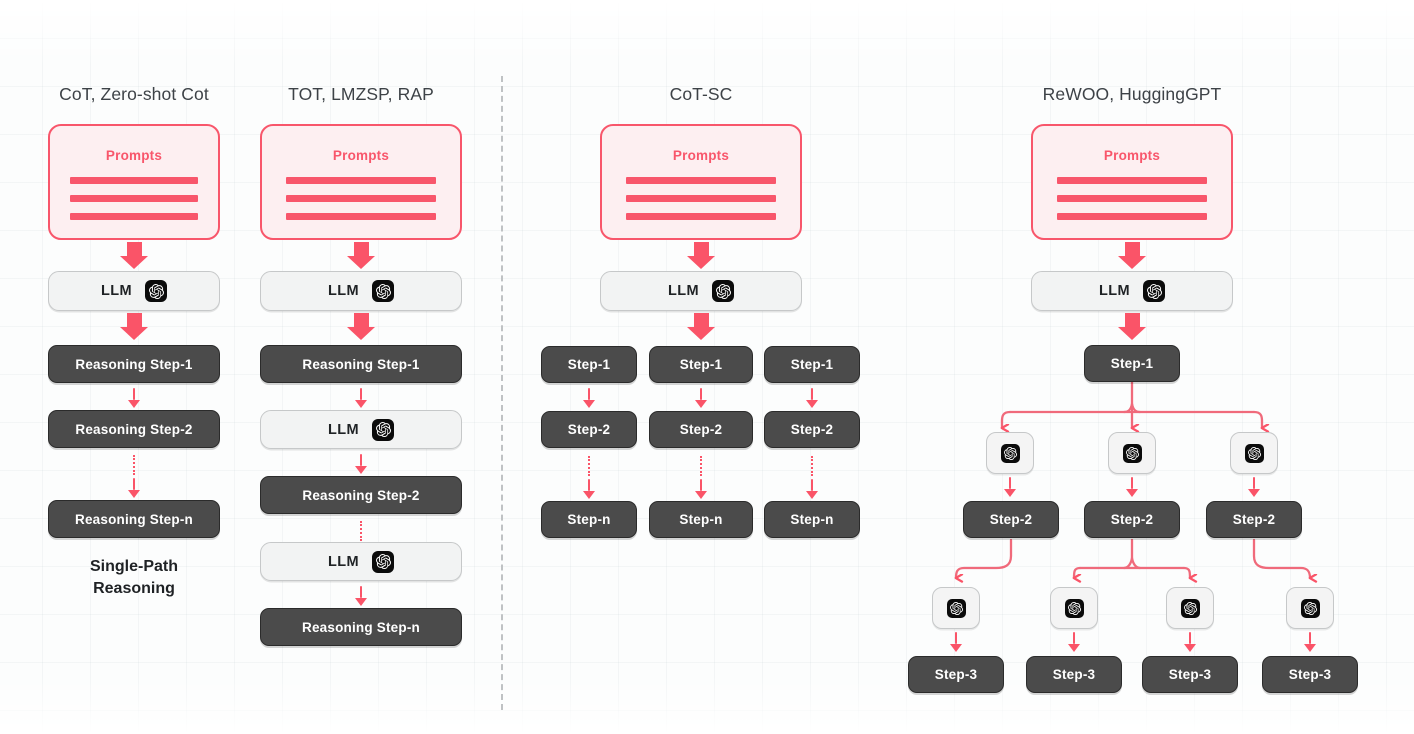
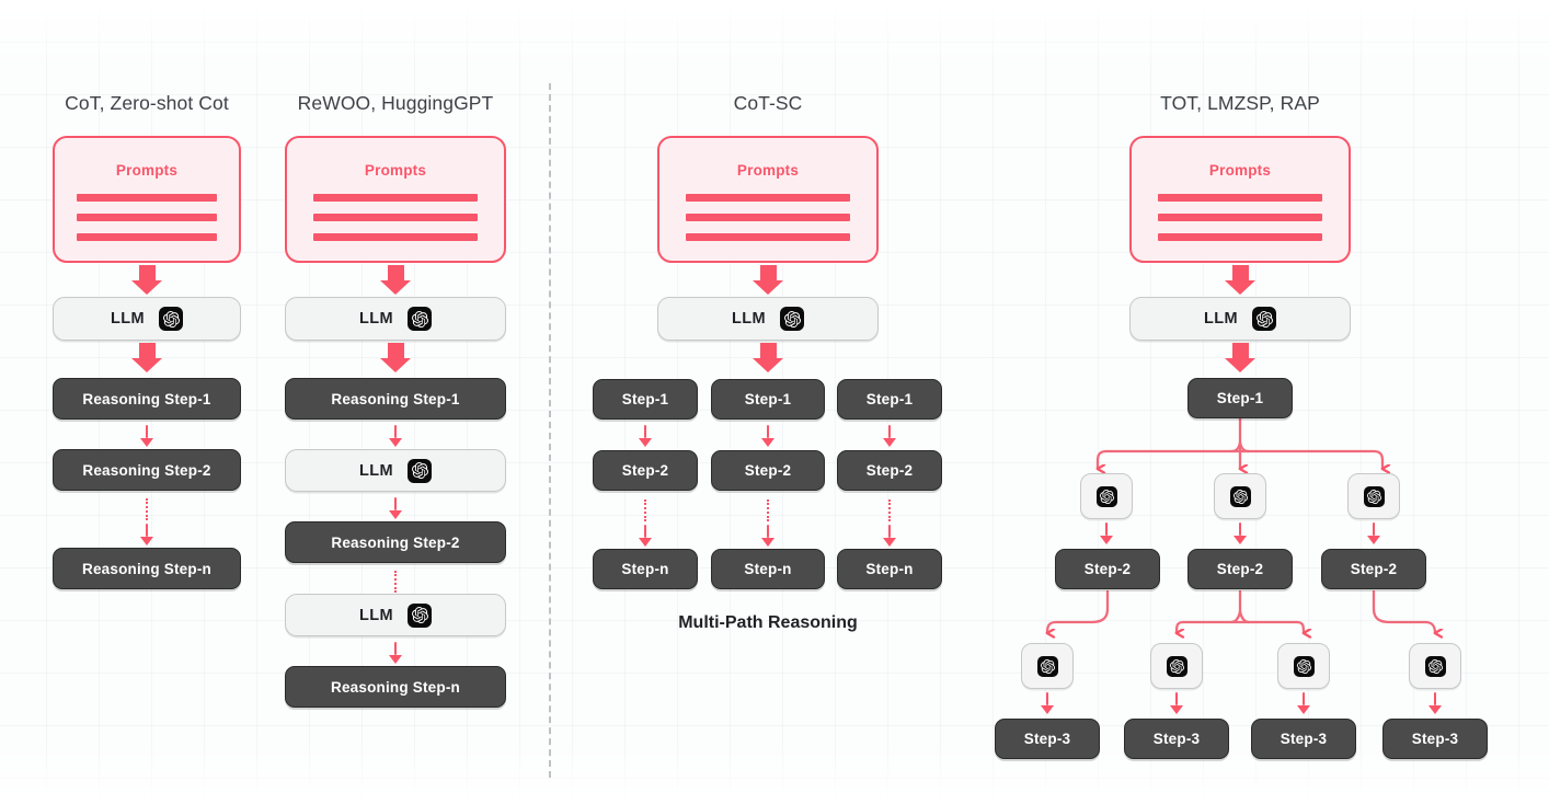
  CoT, Zero-shot Cot
  Prompts
  LLM
  Reasoning Step-1
  Reasoning Step-2
  Reasoning Step-n
- Single-Path
- Reasoning
- TOT, LMZSP, RAP
+ ReWOO, HuggingGPT
  Prompts
  LLM
  Reasoning Step-1
  LLM
  Reasoning Step-2
  LLM
  Reasoning Step-n
  CoT-SC
  Prompts
  LLM
  Step-1
  Step-2
  Step-n
  Step-1
  Step-2
  Step-n
  Step-1
  Step-2
  Step-n
+ Multi-Path Reasoning
- ReWOO, HuggingGPT
+ TOT, LMZSP, RAP
  Prompts
  LLM
  Step-1
  Step-2
  Step-2
  Step-2
  Step-3
  Step-3
  Step-3
  Step-3
